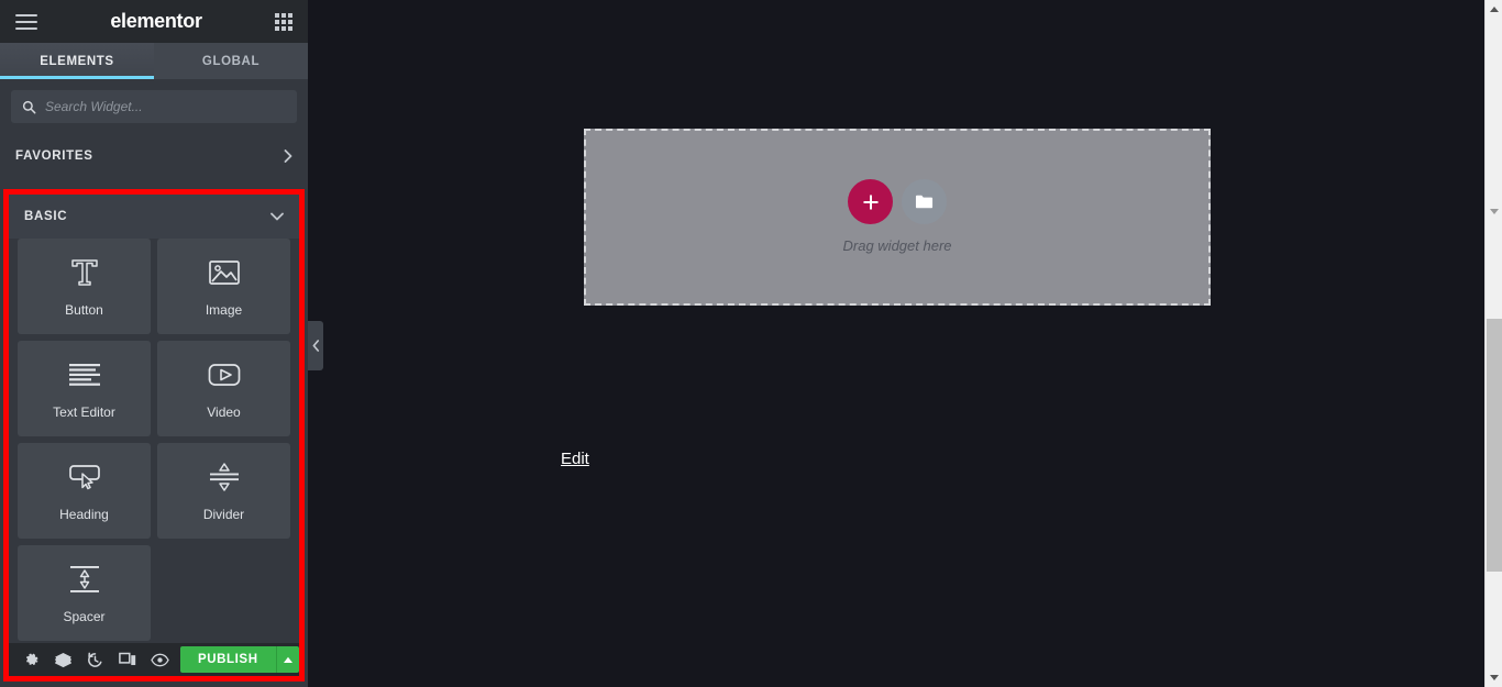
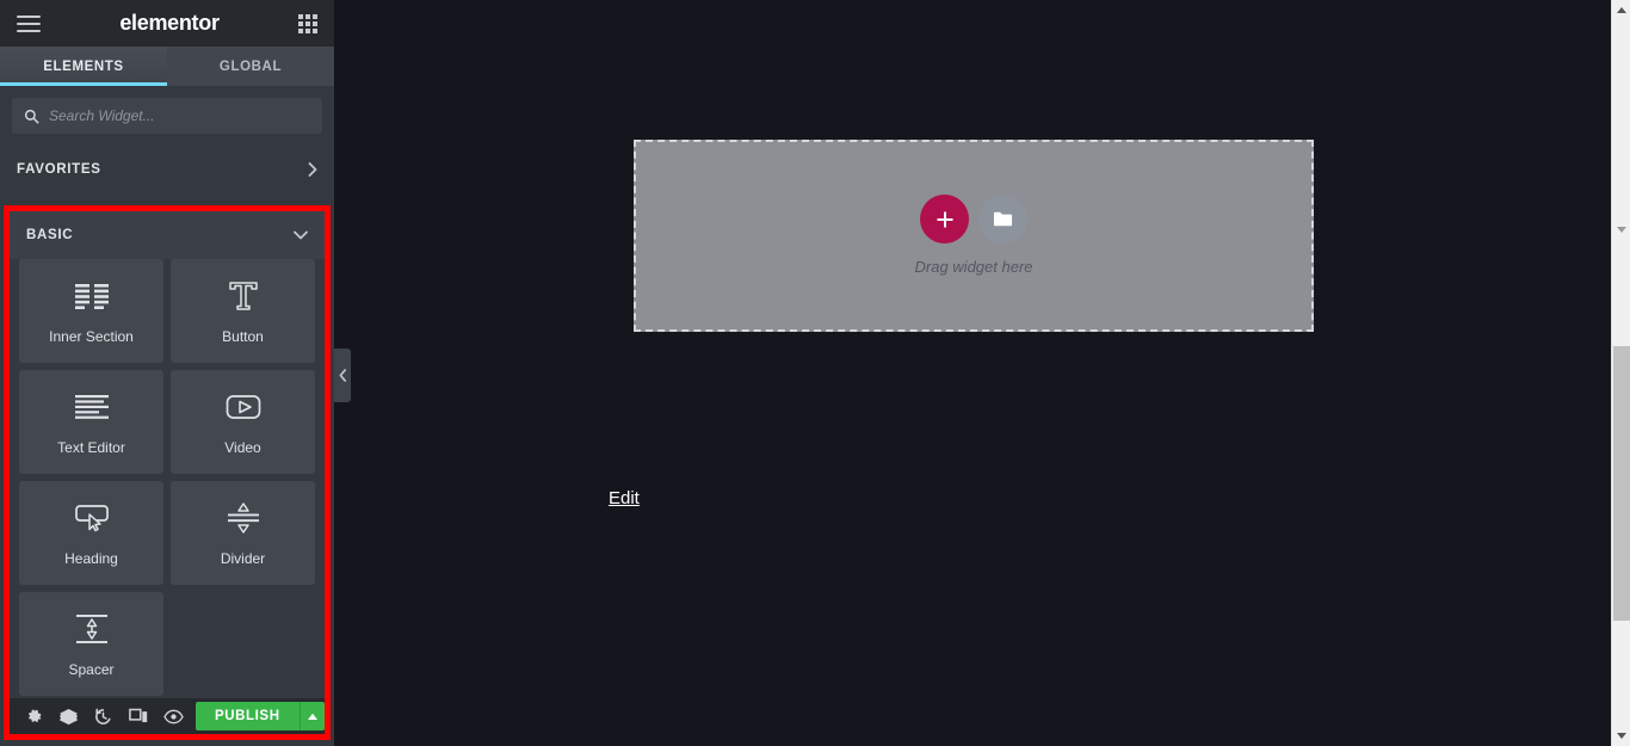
  elementor
  ELEMENTS
  GLOBAL
  Search Widget...
  FAVORITES
  BASIC
+ Inner Section
  Button
- Image
  Text Editor
  Video
  Heading
  Divider
  Spacer
  PUBLISH
  Drag widget here
  Edit
